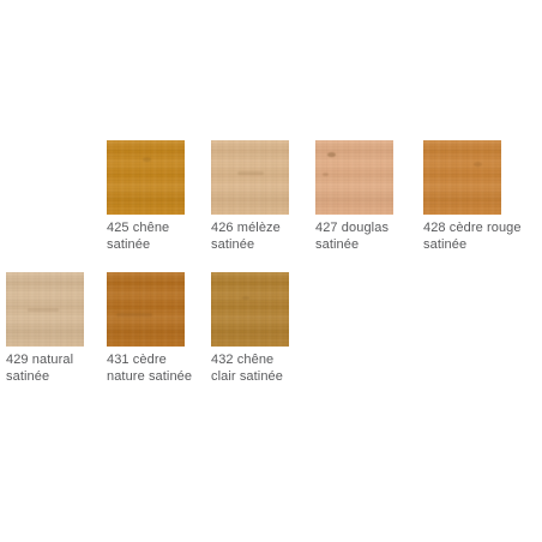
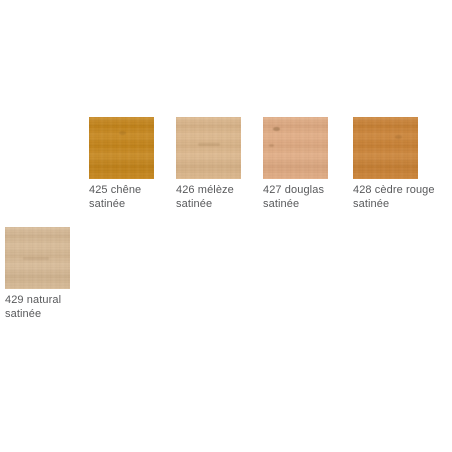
  425 chêne
  satinée
  426 mélèze
  satinée
  427 douglas
  satinée
  428 cèdre rouge
  satinée
  429 natural
  satinée
- 431 cèdre
- nature satinée
- 432 chêne
- clair satinée
